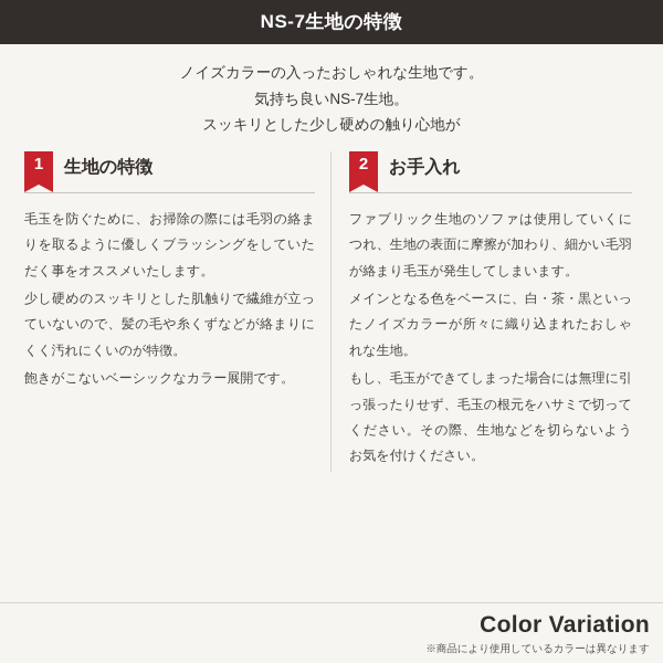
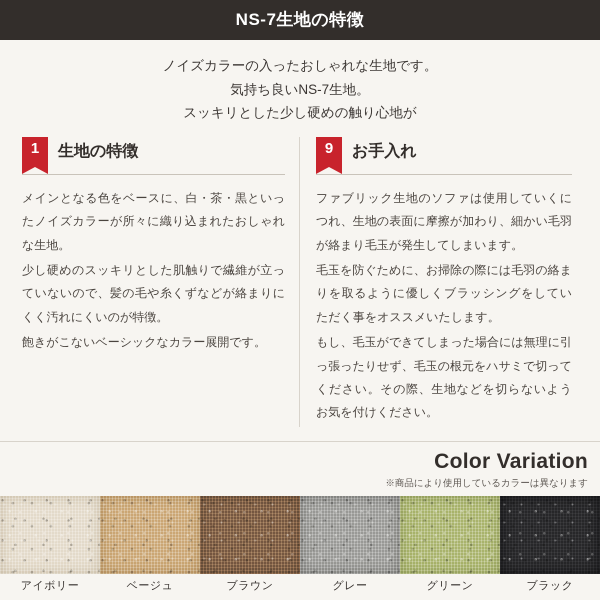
  NS-7生地の特徴
  ノイズカラーの入ったおしゃれな生地です。
  気持ち良いNS-7生地。
  スッキリとした少し硬めの触り心地が
  1
  生地の特徴
- 毛玉を防ぐために、お掃除の際には毛羽の絡まりを取るように優しくブラッシングをしていただく事をオススメいたします。
+ メインとなる色をベースに、白・茶・黒といったノイズカラーが所々に織り込まれたおしゃれな生地。
  少し硬めのスッキリとした肌触りで繊維が立っていないので、髪の毛や糸くずなどが絡まりにくく汚れにくいのが特徴。
  飽きがこないベーシックなカラー展開です。
- 2
+ 9
  お手入れ
  ファブリック生地のソファは使用していくにつれ、生地の表面に摩擦が加わり、細かい毛羽が絡まり毛玉が発生してしまいます。
- メインとなる色をベースに、白・茶・黒といったノイズカラーが所々に織り込まれたおしゃれな生地。
+ 毛玉を防ぐために、お掃除の際には毛羽の絡まりを取るように優しくブラッシングをしていただく事をオススメいたします。
  もし、毛玉ができてしまった場合には無理に引っ張ったりせず、毛玉の根元をハサミで切ってください。その際、生地などを切らないようお気を付けください。
  Color Variation
  ※商品により使用しているカラーは異なります
+ アイボリー
+ ベージュ
+ ブラウン
+ グレー
+ グリーン
+ ブラック
